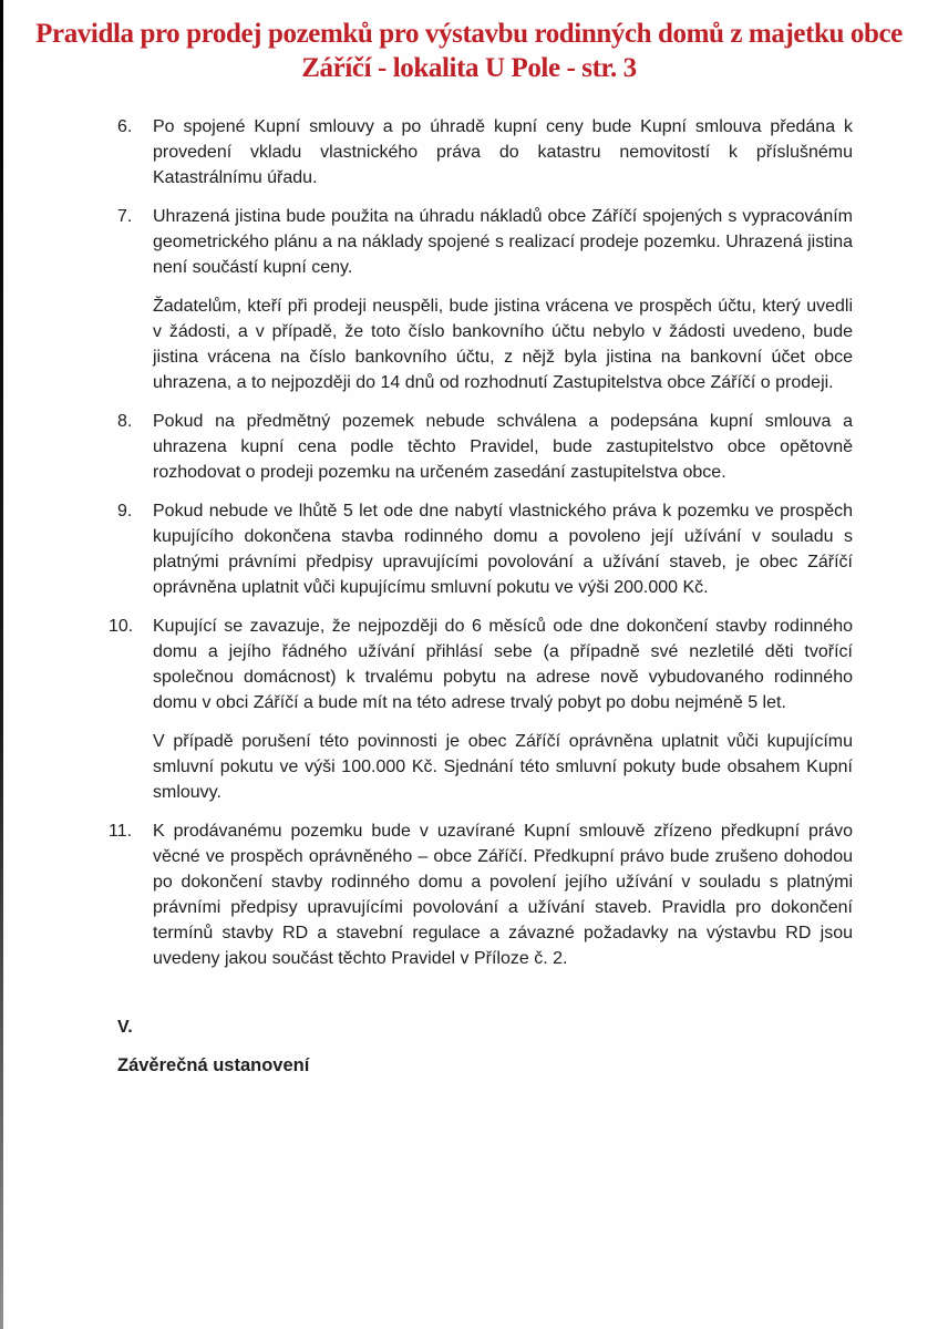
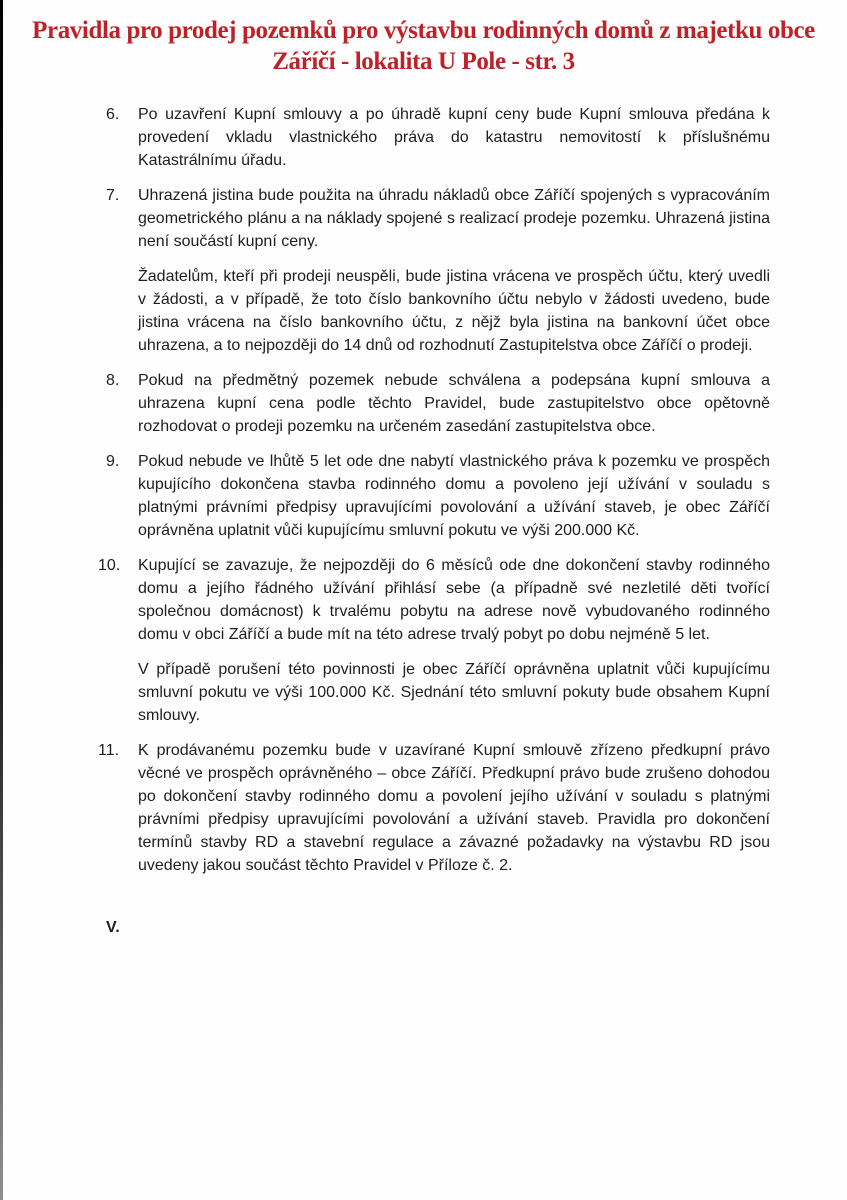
  Pravidla pro prodej pozemků pro výstavbu rodinných domů z majetku obce
  Záříčí - lokalita U Pole - str. 3
  6.
- Po spojené Kupní smlouvy a po úhradě kupní ceny bude Kupní smlouva předána k provedení vkladu vlastnického práva do katastru nemovitostí k příslušnému Katastrálnímu úřadu.
+ Po uzavření Kupní smlouvy a po úhradě kupní ceny bude Kupní smlouva předána k provedení vkladu vlastnického práva do katastru nemovitostí k příslušnému Katastrálnímu úřadu.
  7.
  Uhrazená jistina bude použita na úhradu nákladů obce Záříčí spojených s vypracováním geometrického plánu a na náklady spojené s realizací prodeje pozemku. Uhrazená jistina není součástí kupní ceny.
  Žadatelům, kteří při prodeji neuspěli, bude jistina vrácena ve prospěch účtu, který uvedli v žádosti, a v případě, že toto číslo bankovního účtu nebylo v žádosti uvedeno, bude jistina vrácena na číslo bankovního účtu, z nějž byla jistina na bankovní účet obce uhrazena, a to nejpozději do 14 dnů od rozhodnutí Zastupitelstva obce Záříčí o prodeji.
  8.
  Pokud na předmětný pozemek nebude schválena a podepsána kupní smlouva a uhrazena kupní cena podle těchto Pravidel, bude zastupitelstvo obce opětovně rozhodovat o prodeji pozemku na určeném zasedání zastupitelstva obce.
  9.
  Pokud nebude ve lhůtě 5 let ode dne nabytí vlastnického práva k pozemku ve prospěch kupujícího dokončena stavba rodinného domu a povoleno její užívání v souladu s platnými právními předpisy upravujícími povolování a užívání staveb, je obec Záříčí oprávněna uplatnit vůči kupujícímu smluvní pokutu ve výši 200.000 Kč.
  10.
  Kupující se zavazuje, že nejpozději do 6 měsíců ode dne dokončení stavby rodinného domu a jejího řádného užívání přihlásí sebe (a případně své nezletilé děti tvořící společnou domácnost) k trvalému pobytu na adrese nově vybudovaného rodinného domu v obci Záříčí a bude mít na této adrese trvalý pobyt po dobu nejméně 5 let.
  V případě porušení této povinnosti je obec Záříčí oprávněna uplatnit vůči kupujícímu smluvní pokutu ve výši 100.000 Kč. Sjednání této smluvní pokuty bude obsahem Kupní smlouvy.
  11.
  K prodávanému pozemku bude v uzavírané Kupní smlouvě zřízeno předkupní právo věcné ve prospěch oprávněného – obce Záříčí. Předkupní právo bude zrušeno dohodou po dokončení stavby rodinného domu a povolení jejího užívání v souladu s platnými právními předpisy upravujícími povolování a užívání staveb. Pravidla pro dokončení termínů stavby RD a stavební regulace a závazné požadavky na výstavbu RD jsou uvedeny jakou součást těchto Pravidel v Příloze č. 2.
  V.
- Závěrečná ustanovení
